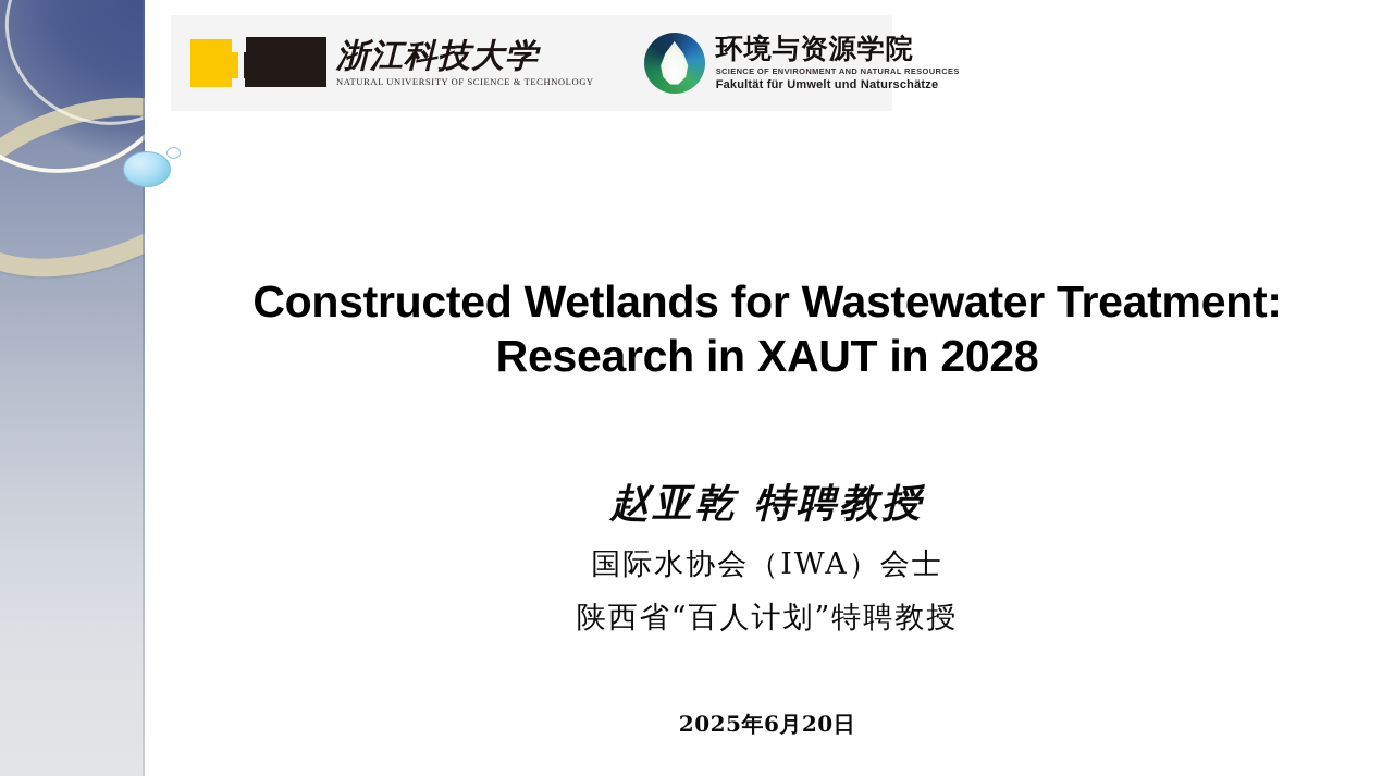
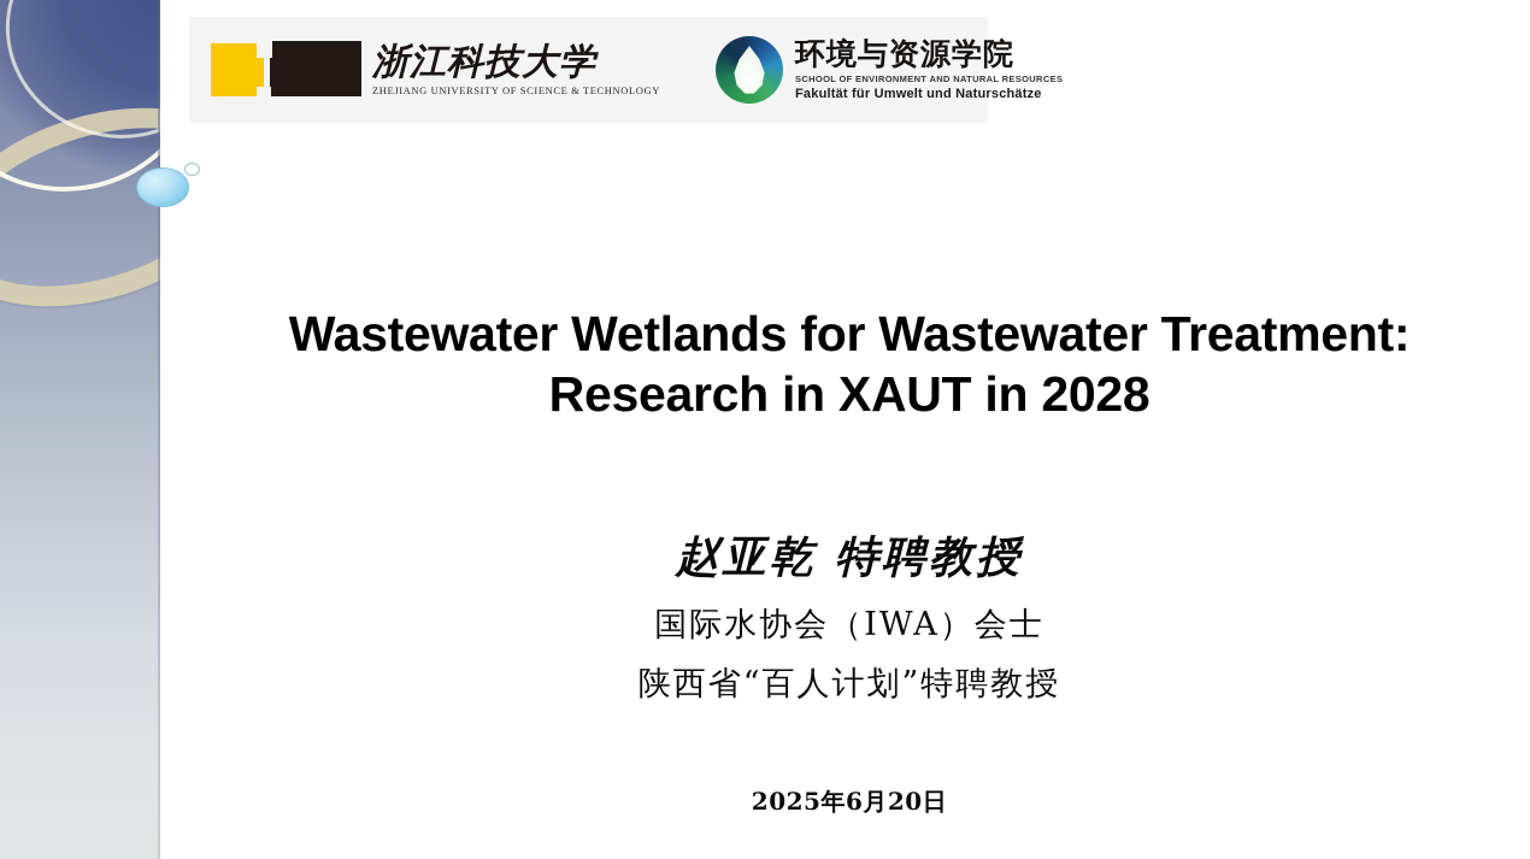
  浙江科技大学
- NATURAL UNIVERSITY OF SCIENCE & TECHNOLOGY
+ ZHEJIANG UNIVERSITY OF SCIENCE & TECHNOLOGY
  环境与资源学院
- SCIENCE OF ENVIRONMENT AND NATURAL RESOURCES
+ SCHOOL OF ENVIRONMENT AND NATURAL RESOURCES
  Fakultät für Umwelt und Naturschätze
- Constructed Wetlands for Wastewater Treatment:
+ Wastewater Wetlands for Wastewater Treatment:
  Research in XAUT in 2028
  赵亚乾 特聘教授
  国际水协会（IWA）会士
  陕西省“百人计划”特聘教授
  2025年6月20日
